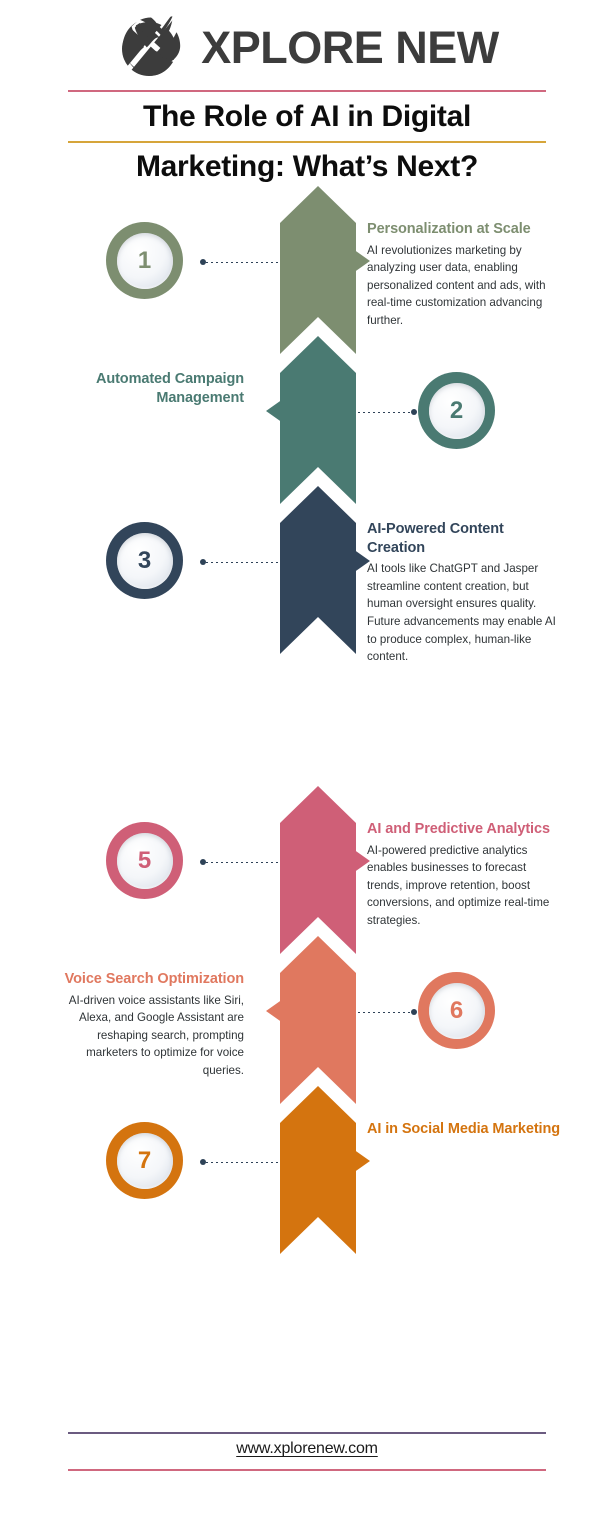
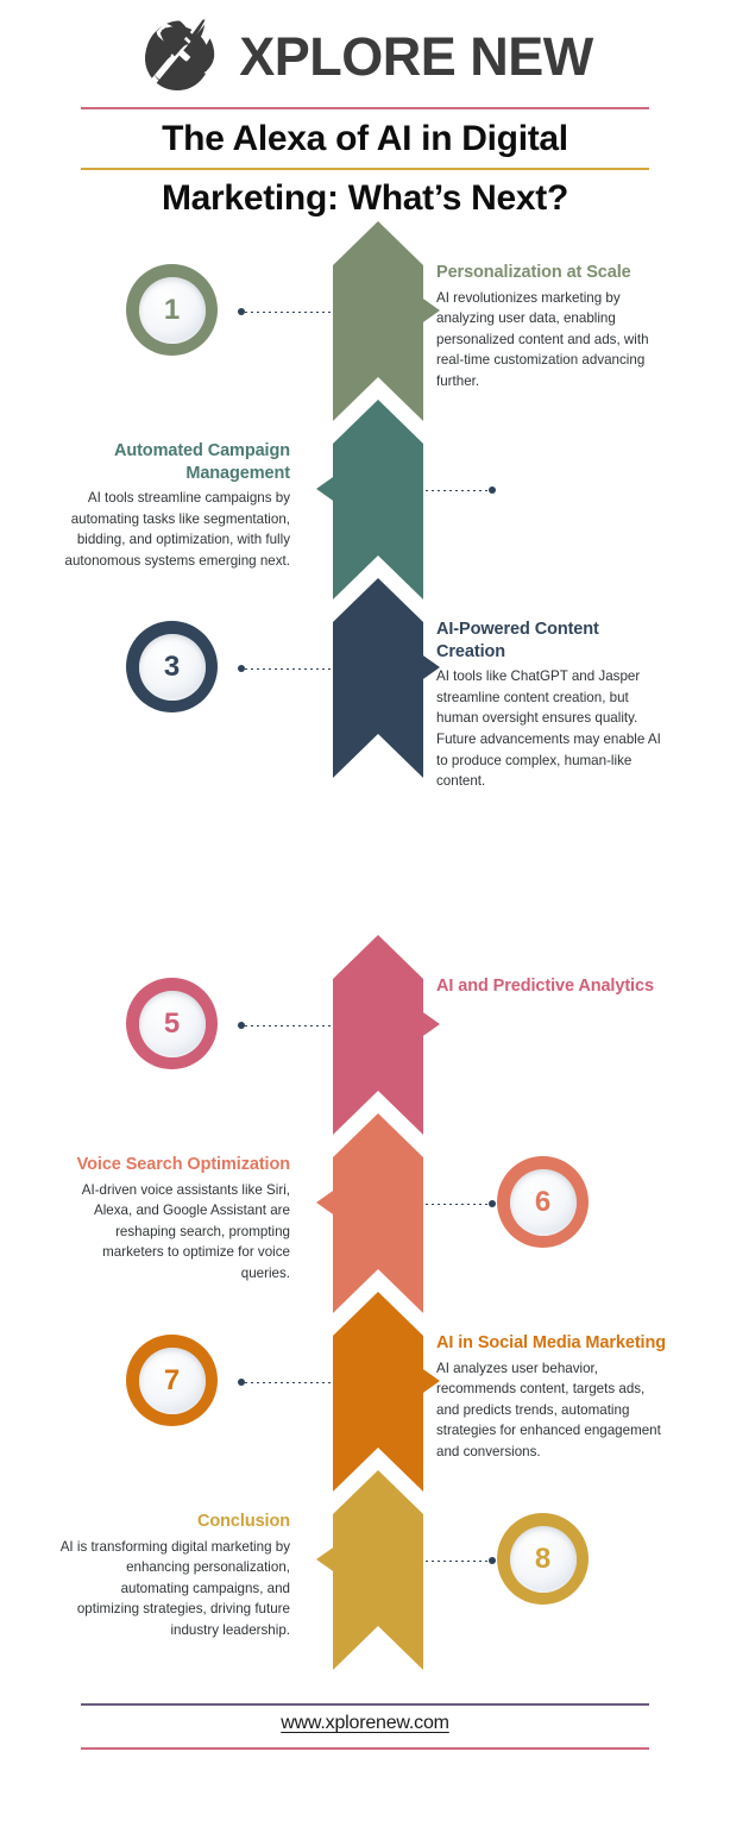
  XPLORE NEW
- The Role of AI in Digital
+ The Alexa of AI in Digital
  Marketing: What’s Next?
  1
  Personalization at Scale
  AI revolutionizes marketing by analyzing user data, enabling personalized content and ads, with real-time customization advancing further.
- 2
  Automated Campaign Management
+ AI tools streamline campaigns by automating tasks like segmentation, bidding, and optimization, with fully autonomous systems emerging next.
  3
  AI-Powered Content Creation
  AI tools like ChatGPT and Jasper streamline content creation, but human oversight ensures quality. Future advancements may enable AI to produce complex, human-like content.
  5
  AI and Predictive Analytics
- AI-powered predictive analytics enables businesses to forecast trends, improve retention, boost conversions, and optimize real-time strategies.
  6
  Voice Search Optimization
  AI-driven voice assistants like Siri, Alexa, and Google Assistant are reshaping search, prompting marketers to optimize for voice queries.
  7
  AI in Social Media Marketing
+ AI analyzes user behavior, recommends content, targets ads, and predicts trends, automating strategies for enhanced engagement and conversions.
+ 8
+ Conclusion
+ AI is transforming digital marketing by enhancing personalization, automating campaigns, and optimizing strategies, driving future industry leadership.
  www.xplorenew.com
